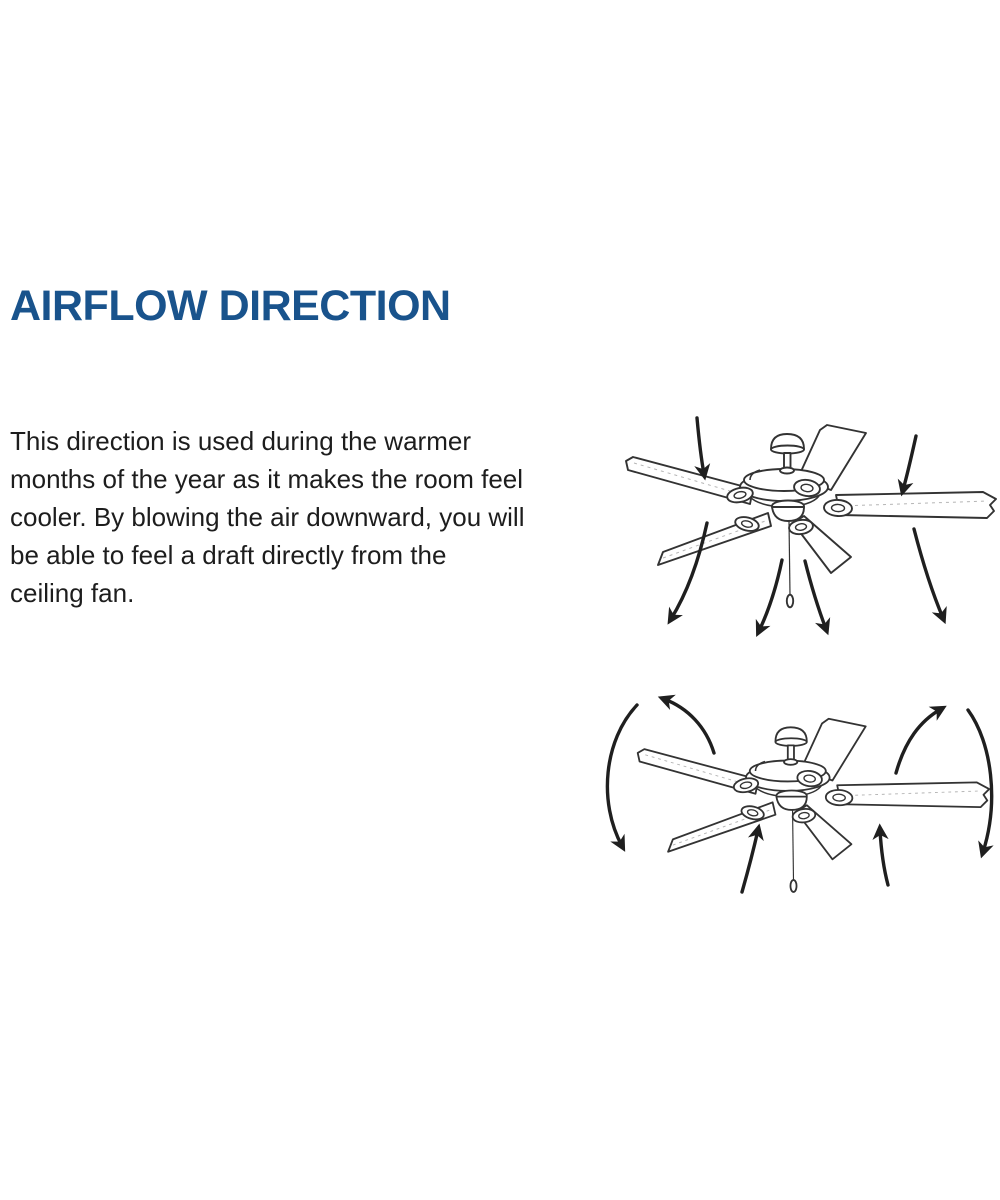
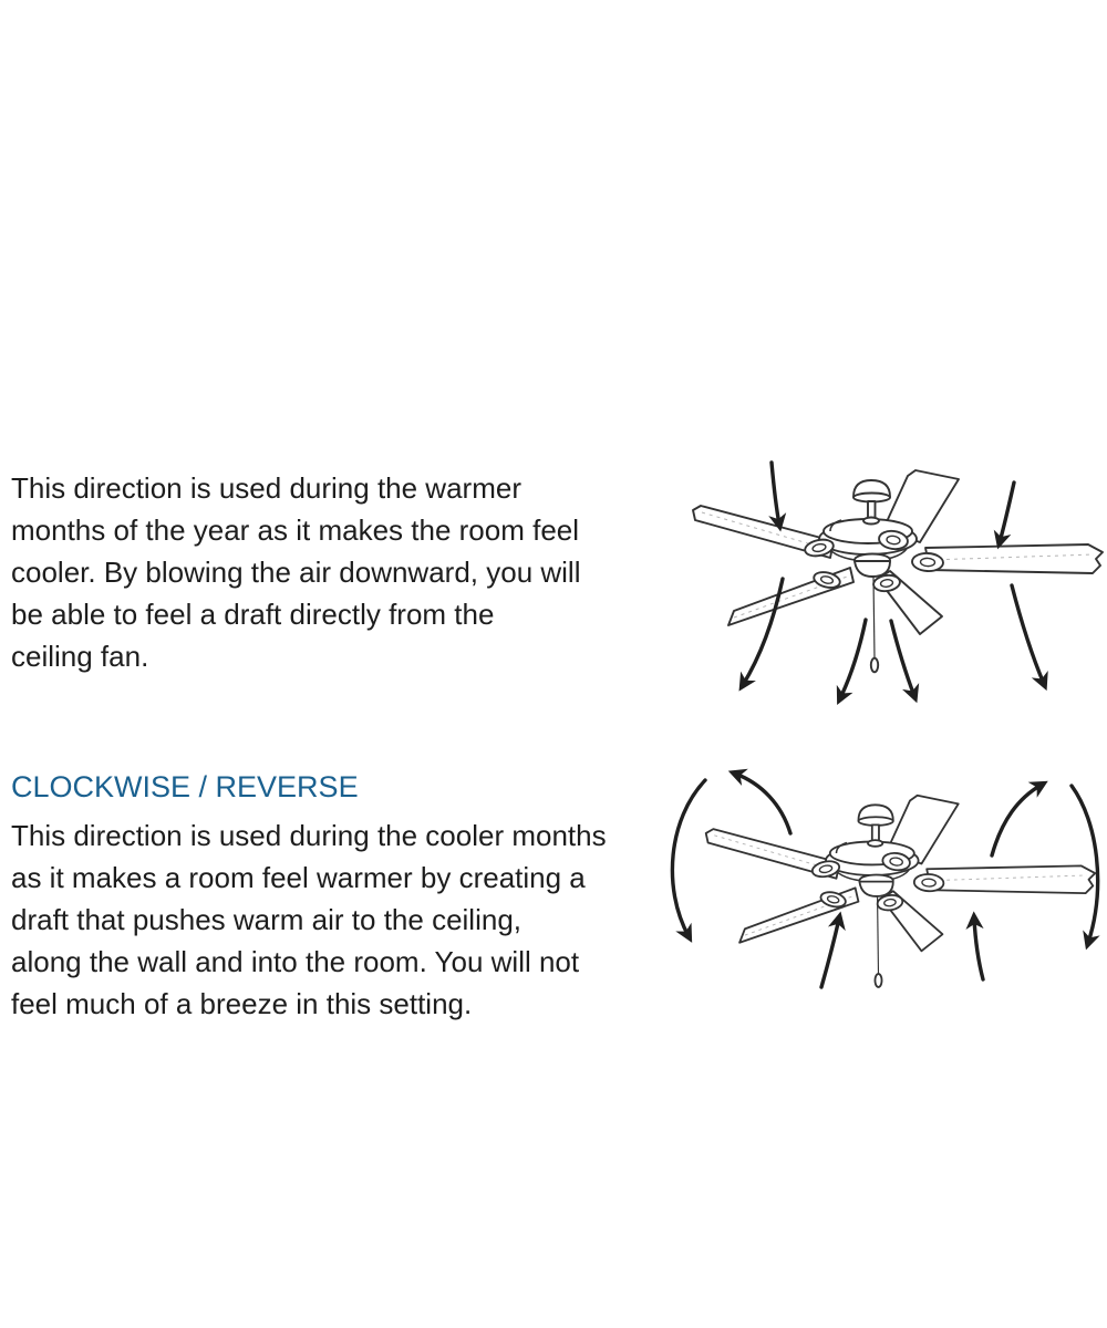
- AIRFLOW DIRECTION
  This direction is used during the warmer
  months of the year as it makes the room feel
  cooler. By blowing the air downward, you will
  be able to feel a draft directly from the
  ceiling fan.
+ CLOCKWISE / REVERSE
+ This direction is used during the cooler months
+ as it makes a room feel warmer by creating a
+ draft that pushes warm air to the ceiling,
+ along the wall and into the room. You will not
+ feel much of a breeze in this setting.
